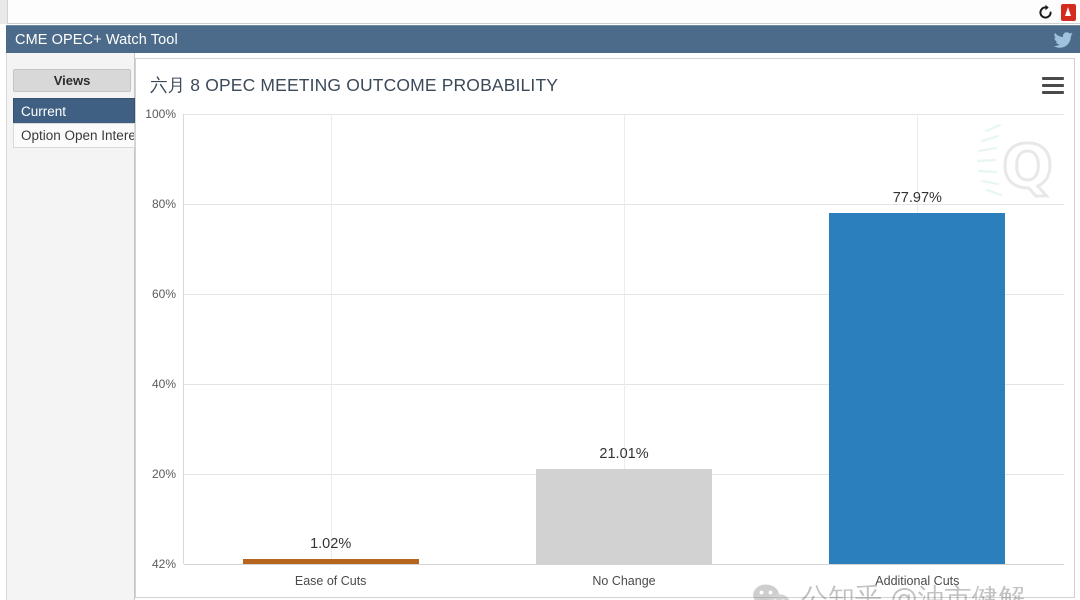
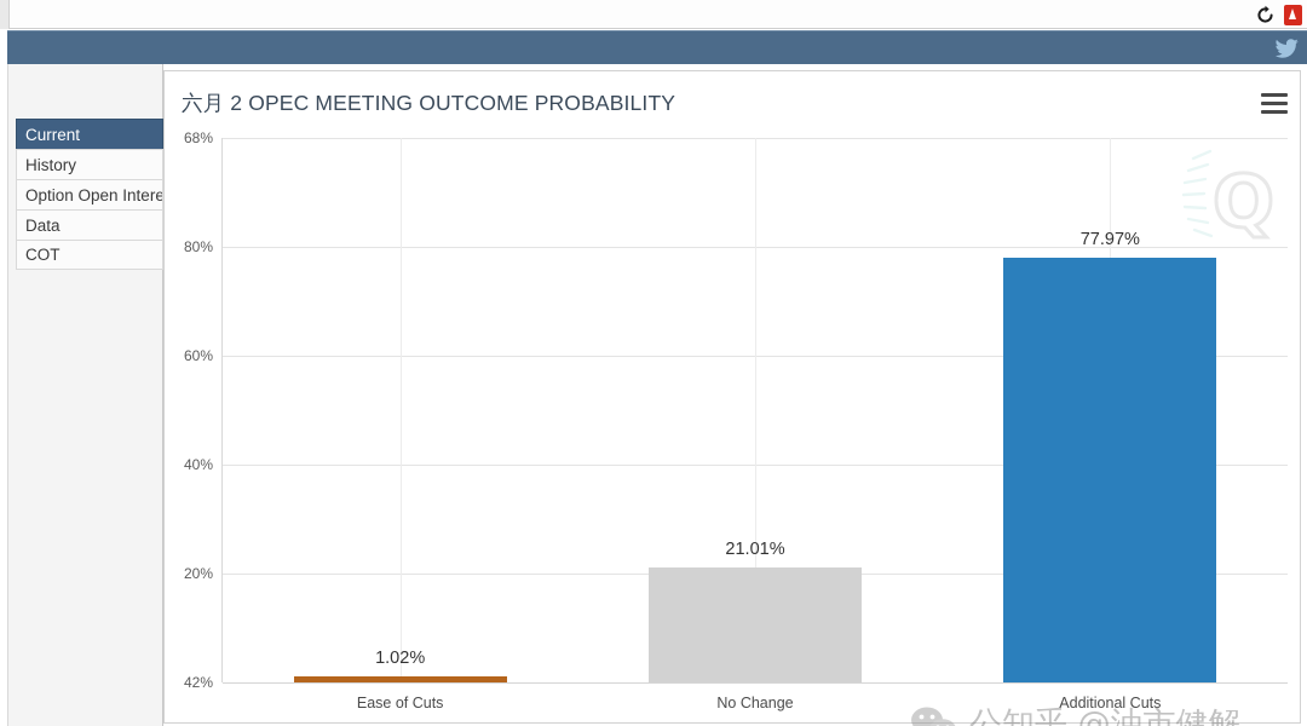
- CME OPEC+ Watch Tool
- Views
  Current
+ History
  Option Open Intere
+ Data
+ COT
- 六月 8 OPEC MEETING OUTCOME PROBABILITY
+ 六月 2 OPEC MEETING OUTCOME PROBABILITY
  42%
  20%
  40%
  60%
  80%
- 100%
+ 68%
  1.02%
  Ease of Cuts
  21.01%
  No Change
  77.97%
  Additional Cuts
  公知乎 @油市健解
